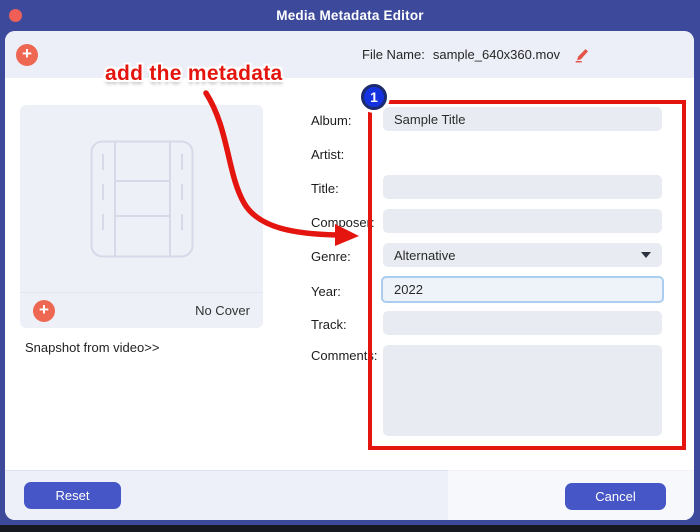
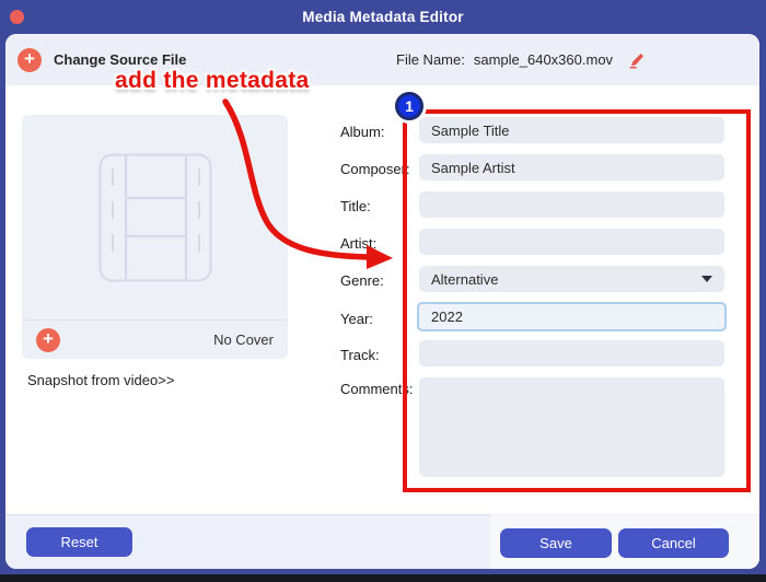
  Media Metadata Editor
  +
+ Change Source File
  File Name:
  sample_640x360.mov
  +
  No Cover
  Snapshot from video>>
  Album:
- Artist:
+ Composer:
  Title:
- Composer:
+ Artist:
  Genre:
  Year:
  Track:
  Comments:
  Sample Title
+ Sample Artist
  Alternative
  2022
  Reset
+ Save
  Cancel
  1
  add the metadata
